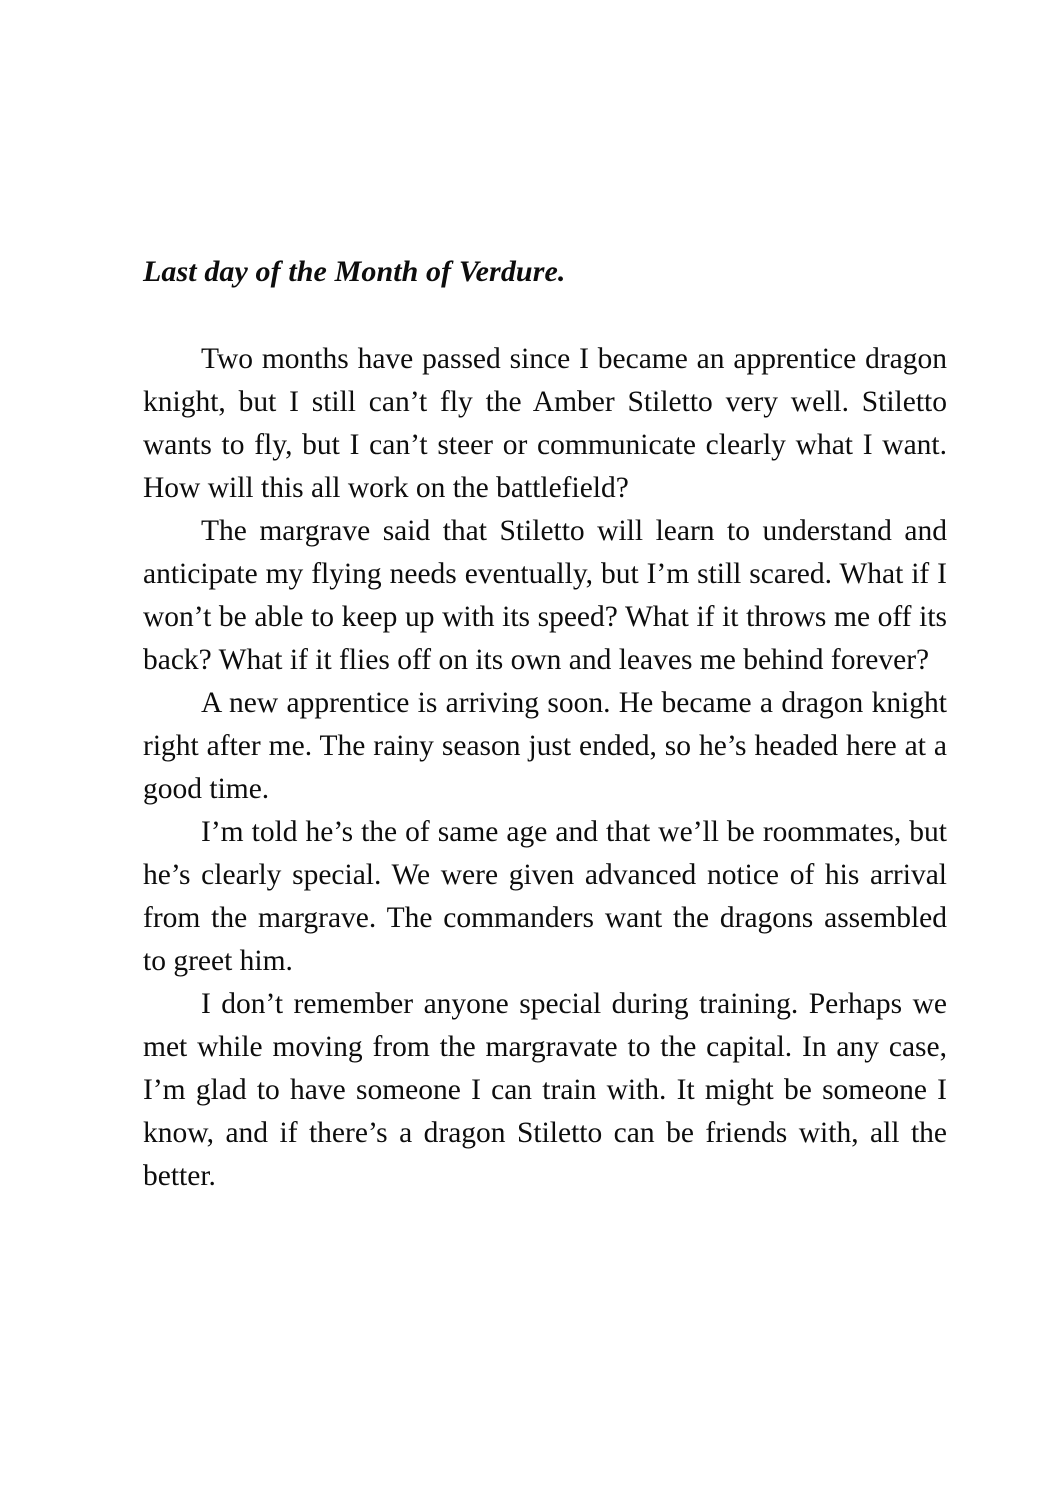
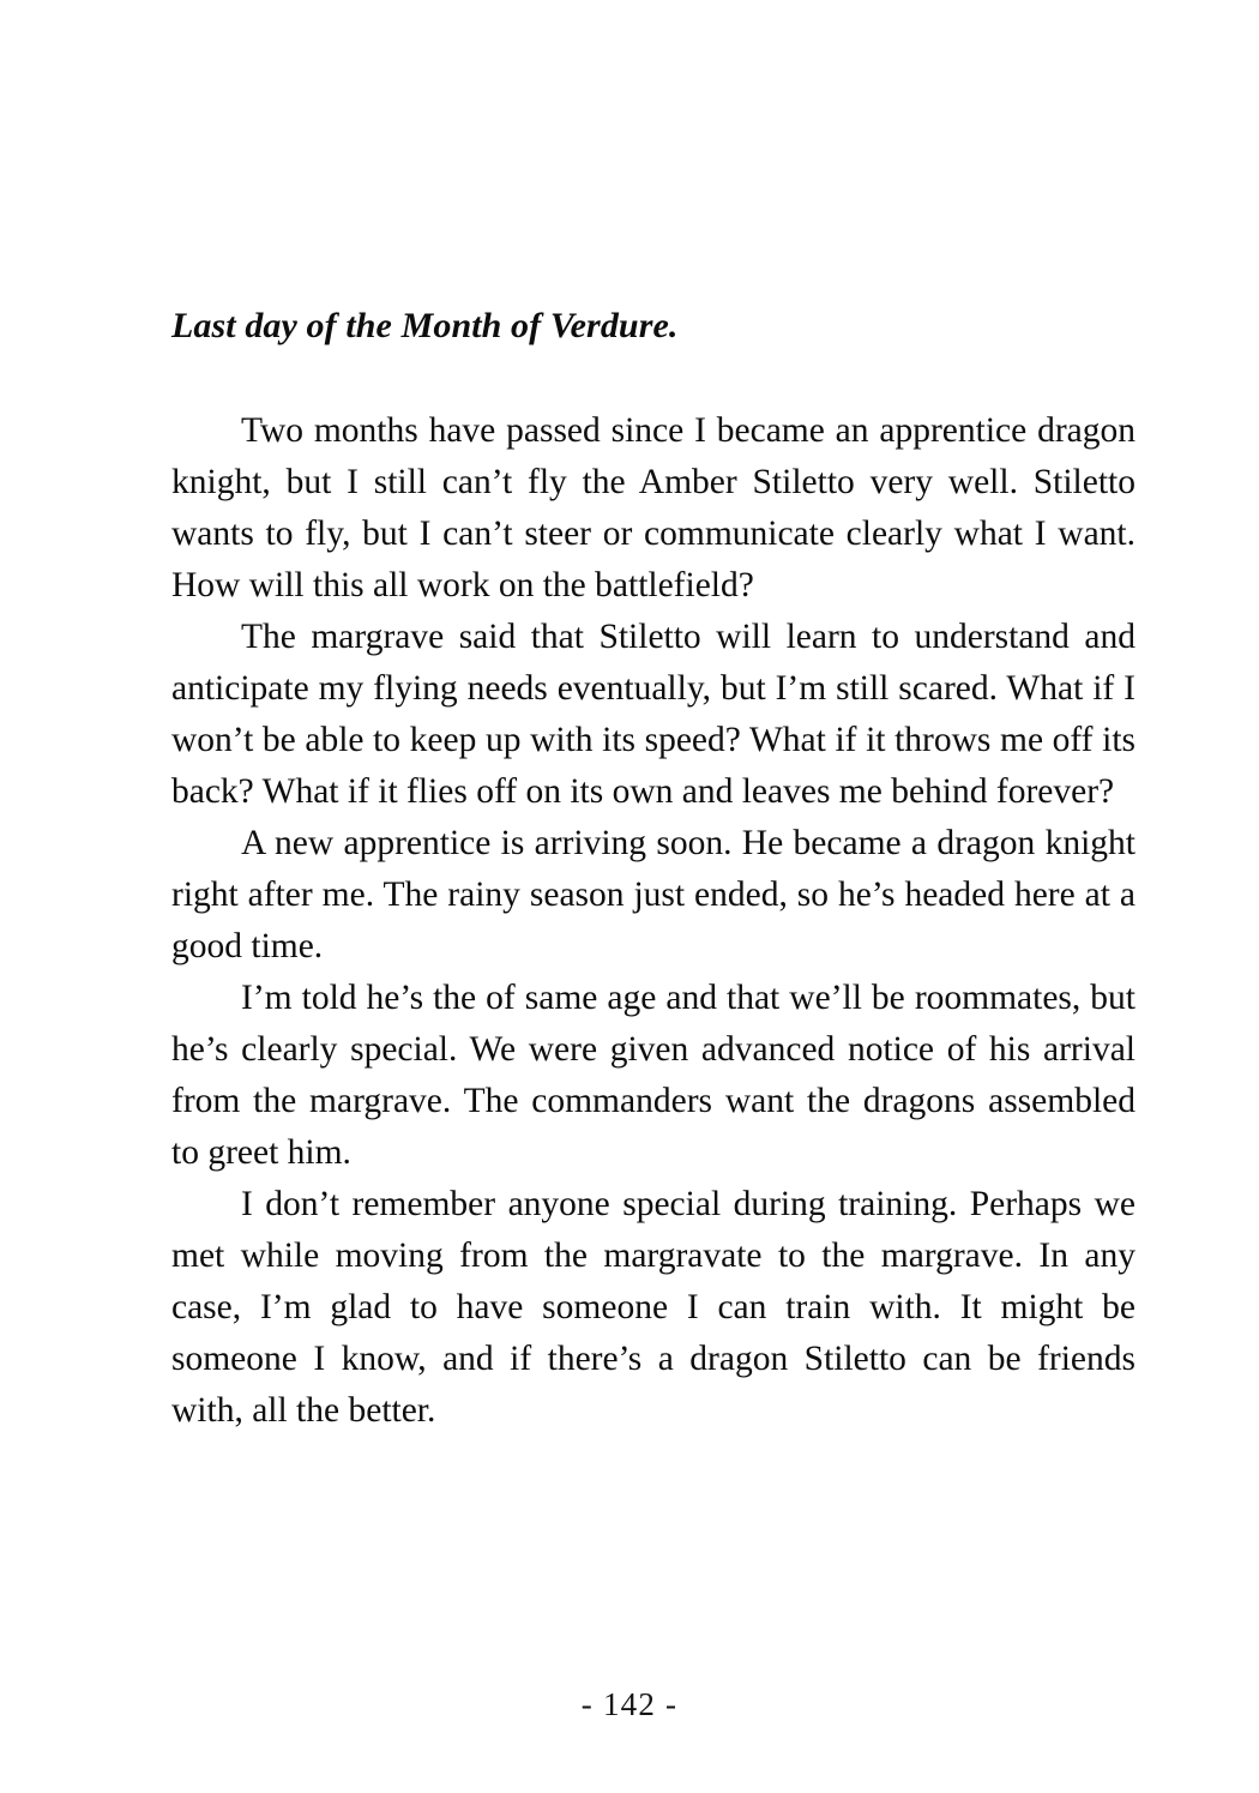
  Last day of the Month of Verdure.
  Two months have passed since I became an apprentice dragon knight, but I still can’t fly the Amber Stiletto very well. Stiletto wants to fly, but I can’t steer or communicate clearly what I want. How will this all work on the battlefield?
  The margrave said that Stiletto will learn to understand and anticipate my flying needs eventually, but I’m still scared. What if I won’t be able to keep up with its speed? What if it throws me off its back? What if it flies off on its own and leaves me behind forever?
  A new apprentice is arriving soon. He became a dragon knight right after me. The rainy season just ended, so he’s headed here at a good time.
  I’m told he’s the of same age and that we’ll be roommates, but he’s clearly special. We were given advanced notice of his arrival from the margrave. The commanders want the dragons assembled to greet him.
- I don’t remember anyone special during training. Perhaps we met while moving from the margravate to the capital. In any case, I’m glad to have someone I can train with. It might be someone I know, and if there’s a dragon Stiletto can be friends with, all the better.
+ I don’t remember anyone special during training. Perhaps we met while moving from the margravate to the margrave. In any case, I’m glad to have someone I can train with. It might be someone I know, and if there’s a dragon Stiletto can be friends with, all the better.
+ - 142 -
